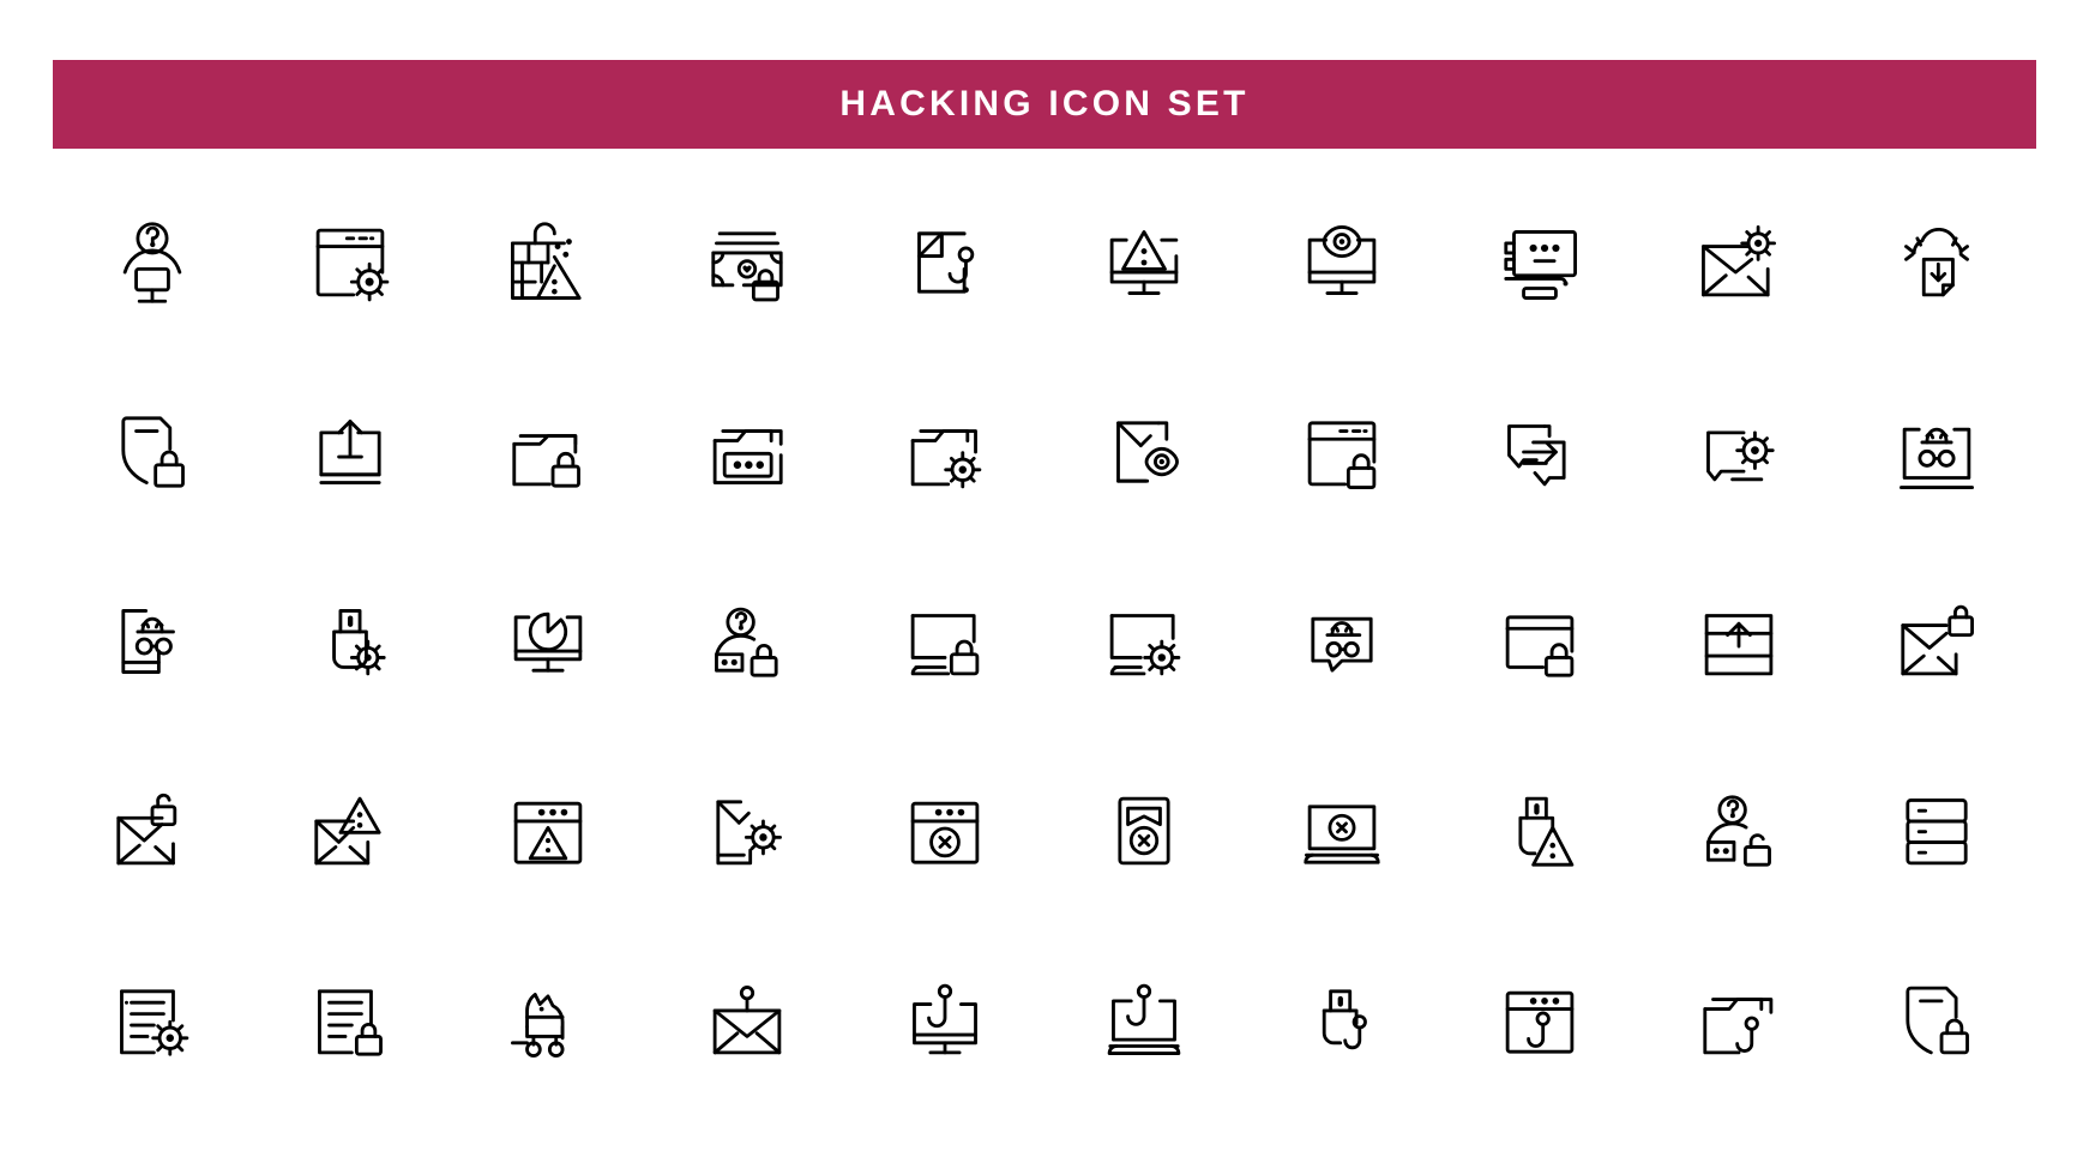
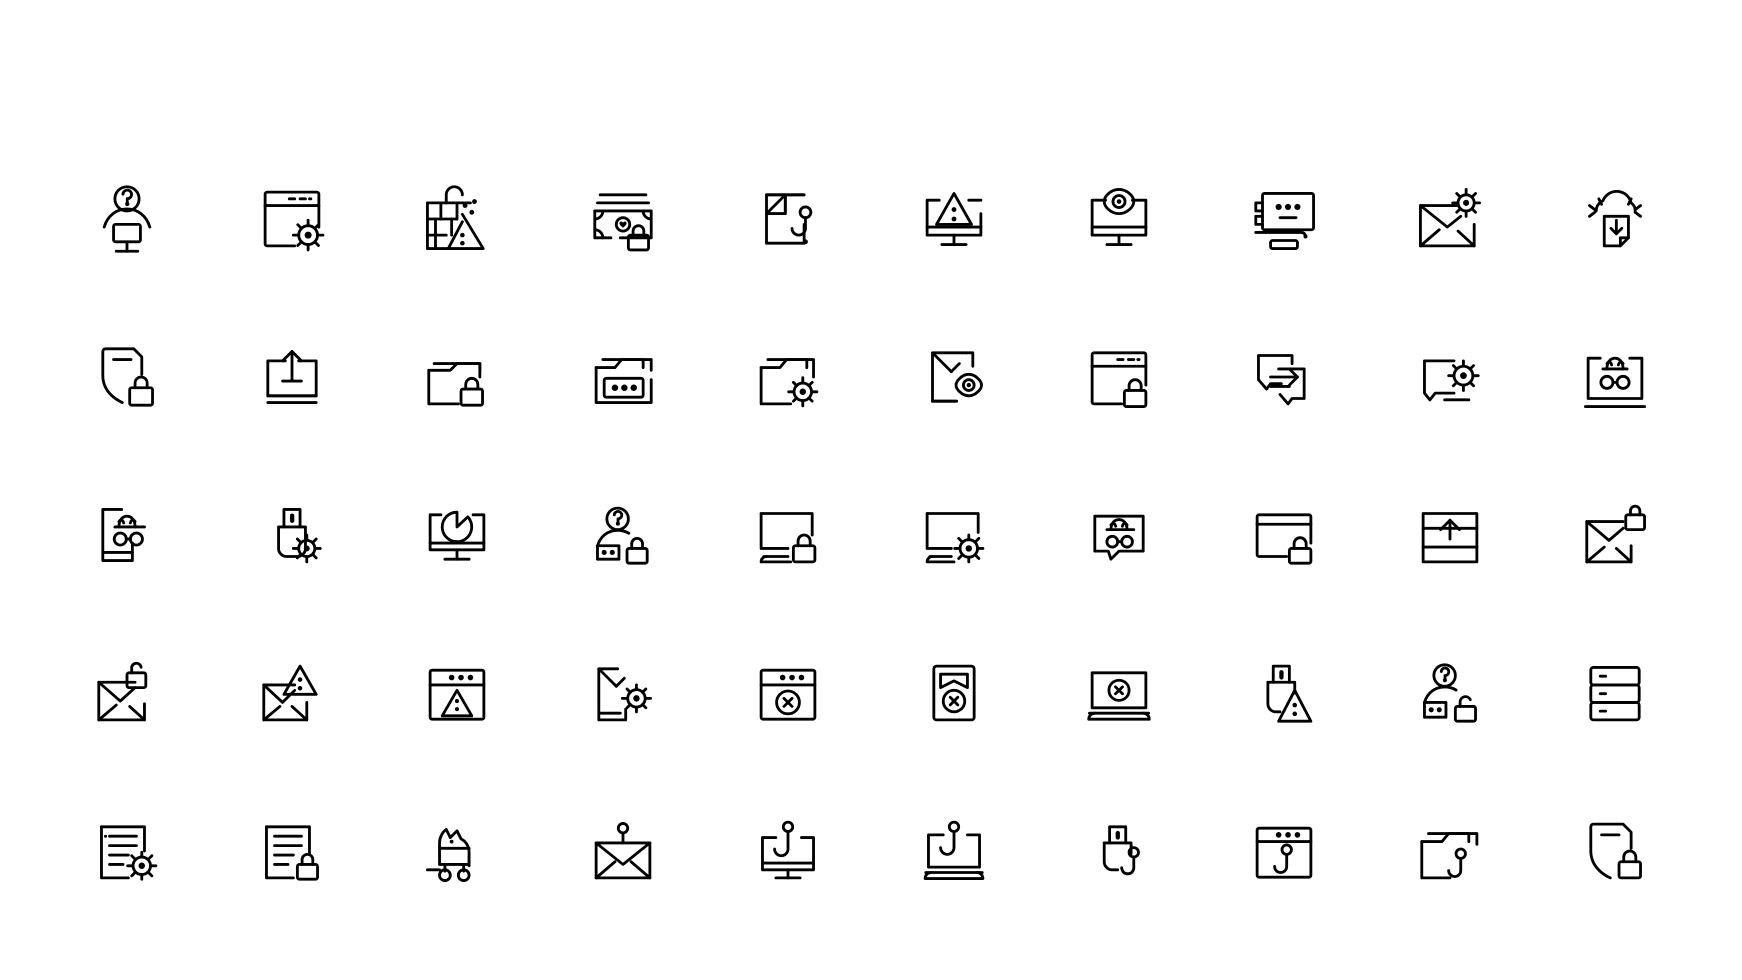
- HACKING ICON SET
